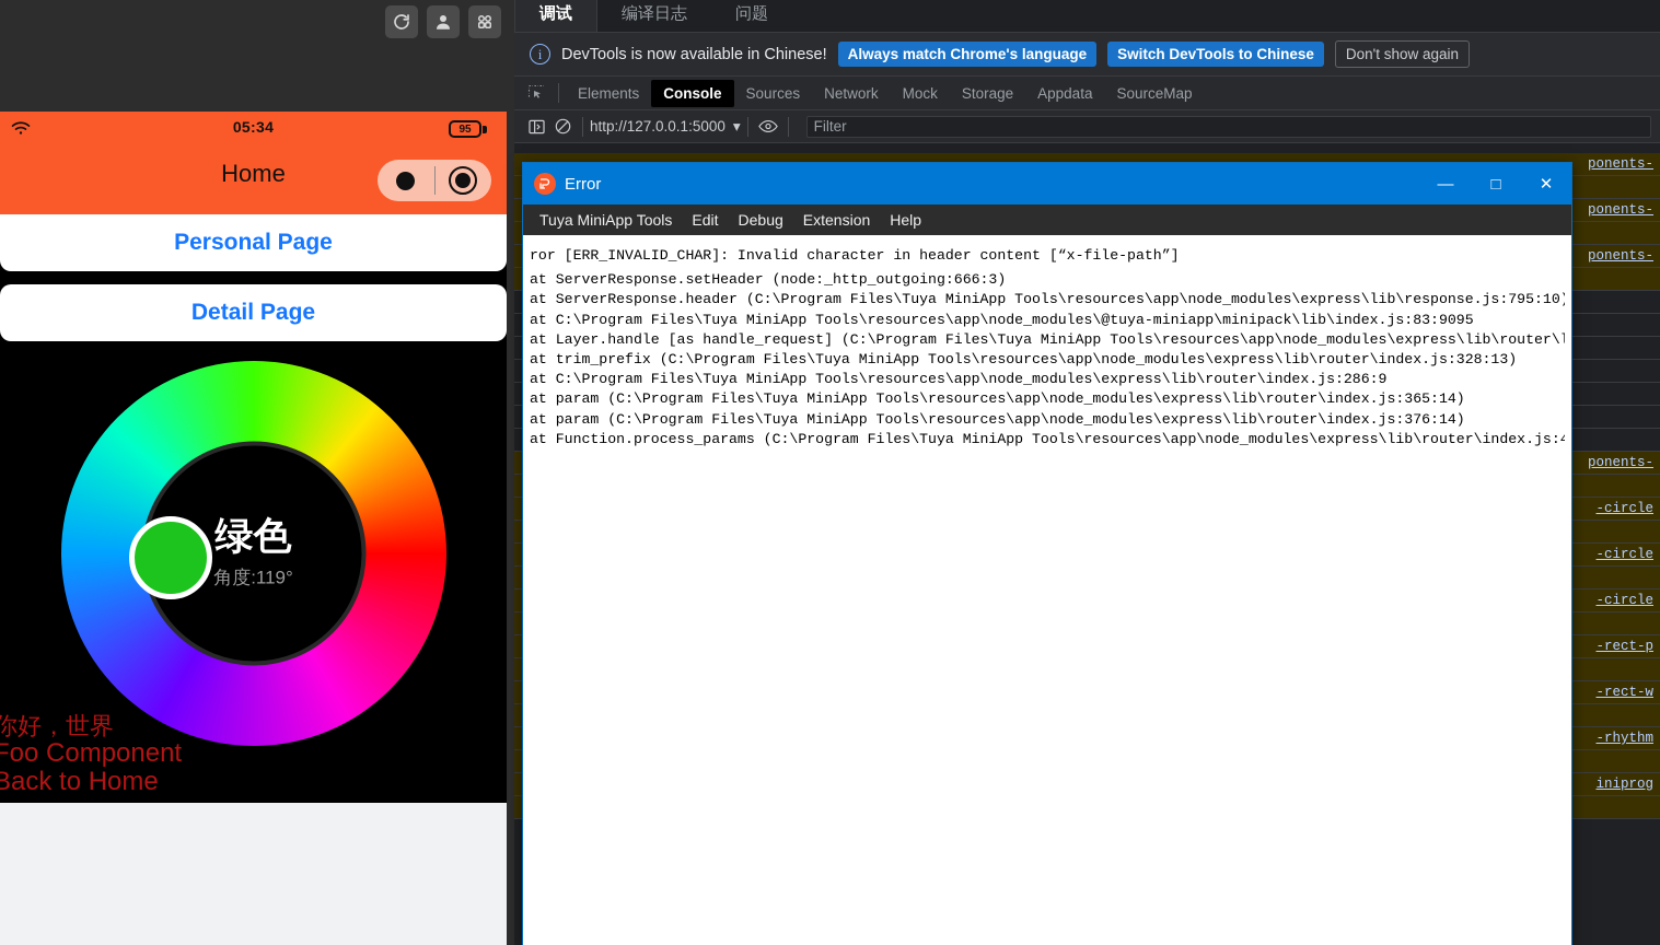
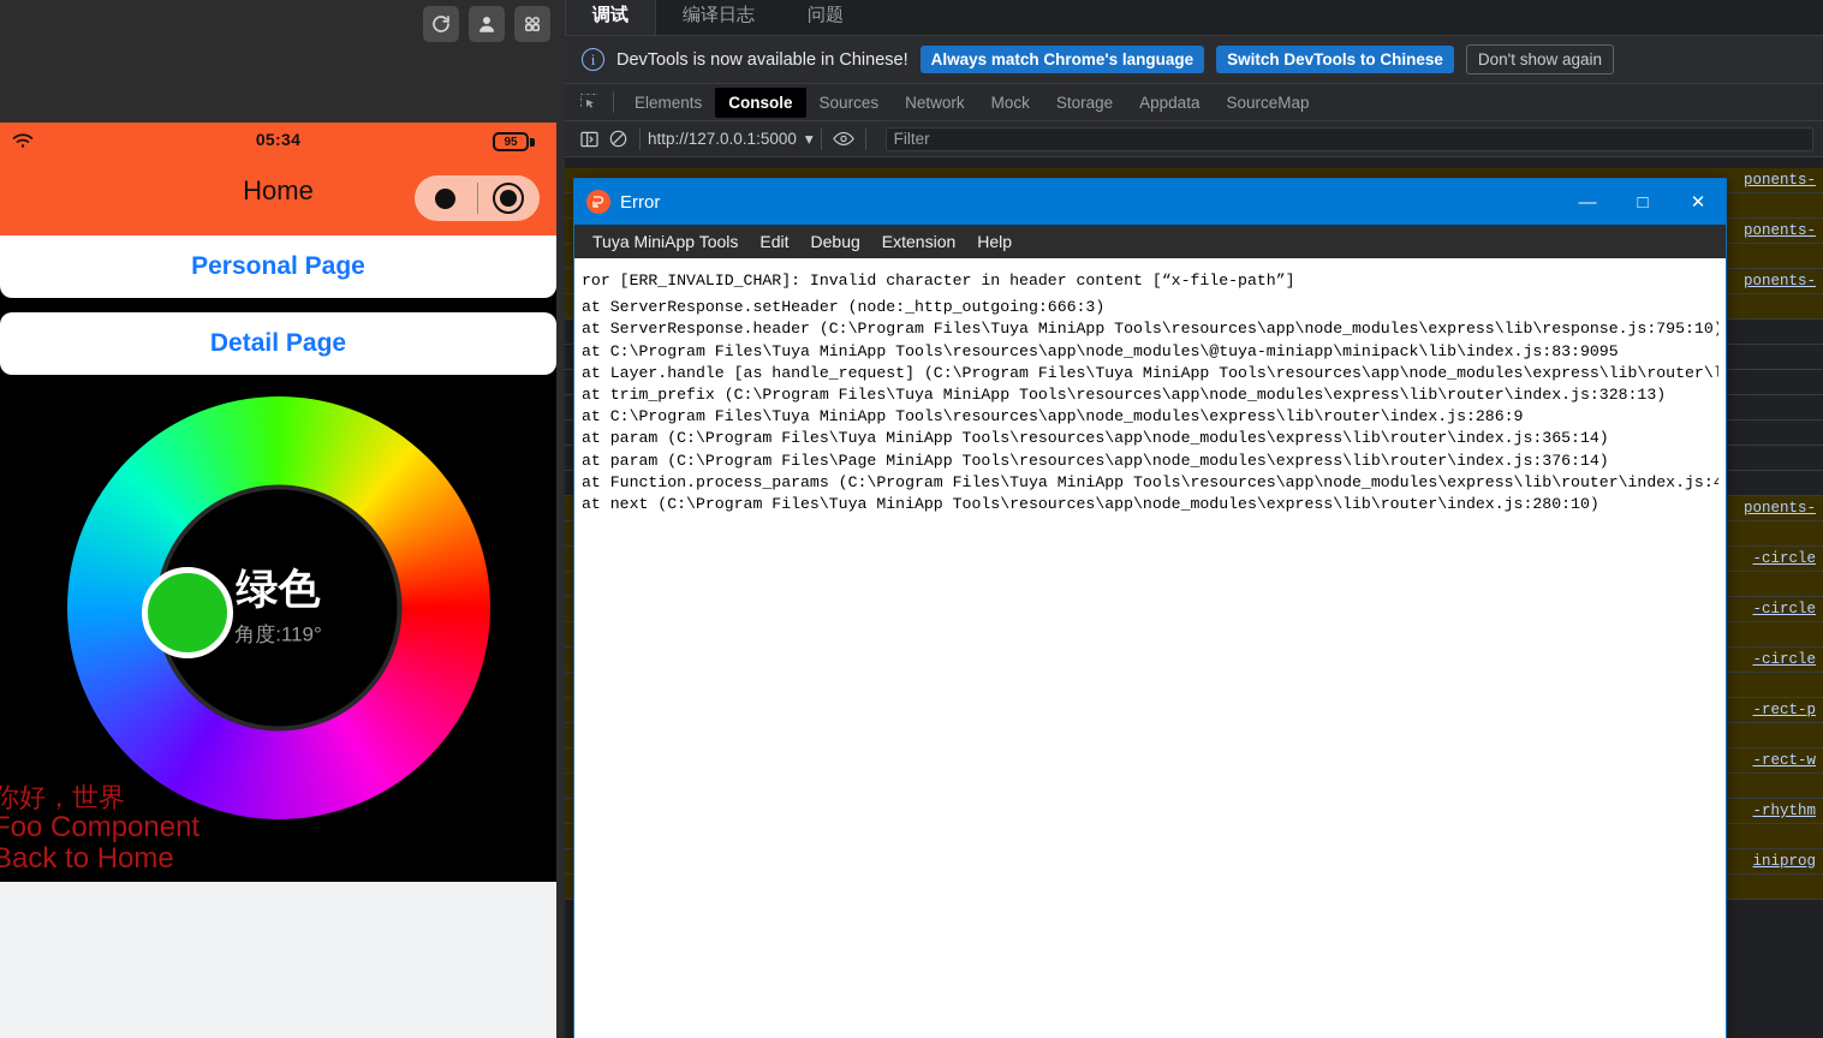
  05:34
  95
  Home
  Personal Page
  Detail Page
  绿色
  角度:119°
  你好，世界
  Foo Component
  Back to Home
  调试
  编译日志
  问题
  i
  DevTools is now available in Chinese!
  Always match Chrome's language
  Switch DevTools to Chinese
  Don't show again
  Elements
  Console
  Sources
  Network
  Mock
  Storage
  Appdata
  SourceMap
  http://127.0.0.1:5000
  ▾
  Filter
  ponents-
  ponents-
  ponents-
  ponents-
  -circle
  -circle
  -circle
  -rect-p
  -rect-w
  -rhythm
  iniprog
  Error
  —
  □
  ✕
  Tuya MiniApp Tools
  Edit
  Debug
  Extension
  Help
  ror [ERR_INVALID_CHAR]: Invalid character in header content [“x-file-path”]
  at ServerResponse.setHeader (node:_http_outgoing:666:3)
  at ServerResponse.header (C:\Program Files\Tuya MiniApp Tools\resources\app\node_modules\express\lib\response.js:795:10)
  at C:\Program Files\Tuya MiniApp Tools\resources\app\node_modules\@tuya-miniapp\minipack\lib\index.js:83:9095
  at Layer.handle [as handle_request] (C:\Program Files\Tuya MiniApp Tools\resources\app\node_modules\express\lib\router\l
  at trim_prefix (C:\Program Files\Tuya MiniApp Tools\resources\app\node_modules\express\lib\router\index.js:328:13)
  at C:\Program Files\Tuya MiniApp Tools\resources\app\node_modules\express\lib\router\index.js:286:9
  at param (C:\Program Files\Tuya MiniApp Tools\resources\app\node_modules\express\lib\router\index.js:365:14)
- at param (C:\Program Files\Tuya MiniApp Tools\resources\app\node_modules\express\lib\router\index.js:376:14)
+ at param (C:\Program Files\Page MiniApp Tools\resources\app\node_modules\express\lib\router\index.js:376:14)
  at Function.process_params (C:\Program Files\Tuya MiniApp Tools\resources\app\node_modules\express\lib\router\index.js:4
+ at next (C:\Program Files\Tuya MiniApp Tools\resources\app\node_modules\express\lib\router\index.js:280:10)
